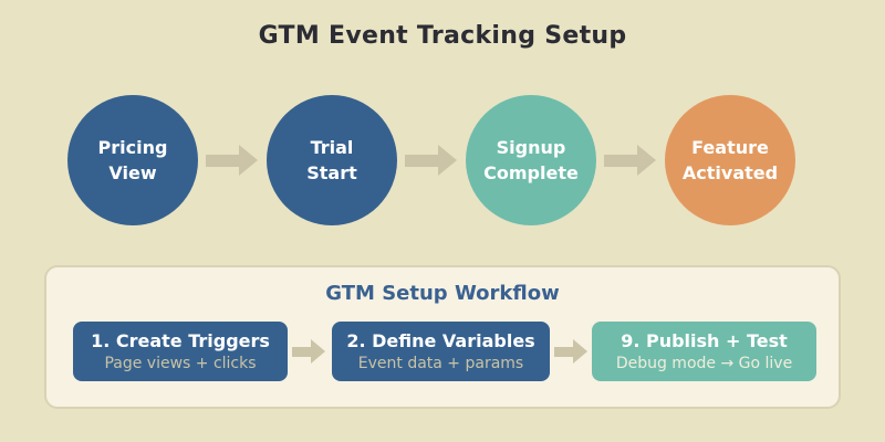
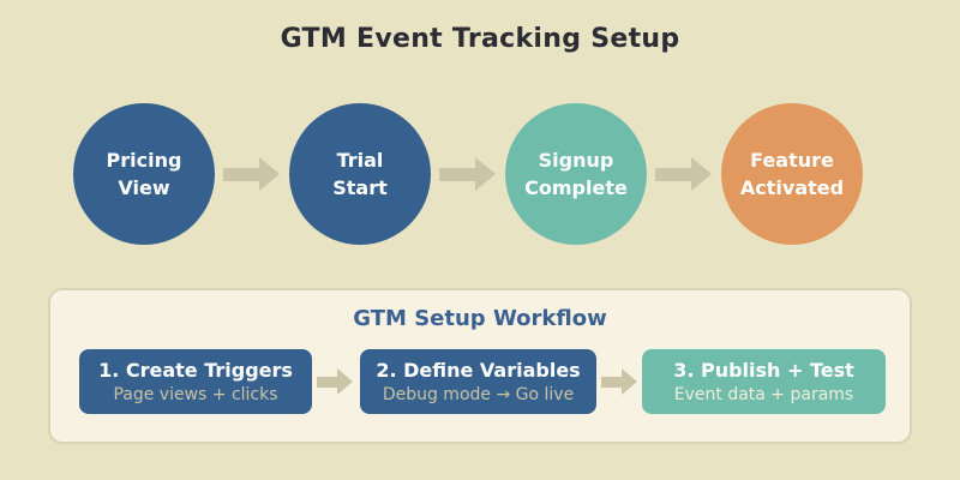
  GTM Event Tracking Setup
  Pricing
  View
  Trial
  Start
  Signup
  Complete
  Feature
  Activated
  GTM Setup Workflow
  1. Create Triggers
  Page views + clicks
  2. Define Variables
- Event data + params
+ Debug mode → Go live
- 9. Publish + Test
+ 3. Publish + Test
- Debug mode → Go live
+ Event data + params
